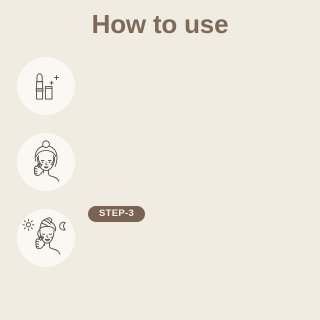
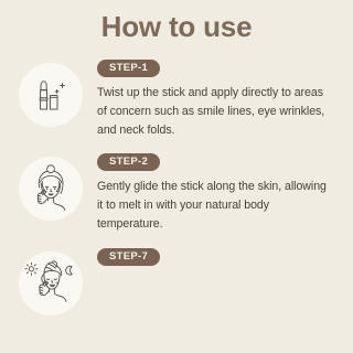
  How to use
+ STEP-1
+ Twist up the stick and apply directly to areas of concern such as smile lines, eye wrinkles, and neck folds.
+ STEP-2
+ Gently glide the stick along the skin, allowing it to melt in with your natural body temperature.
- STEP-3
+ STEP-7
